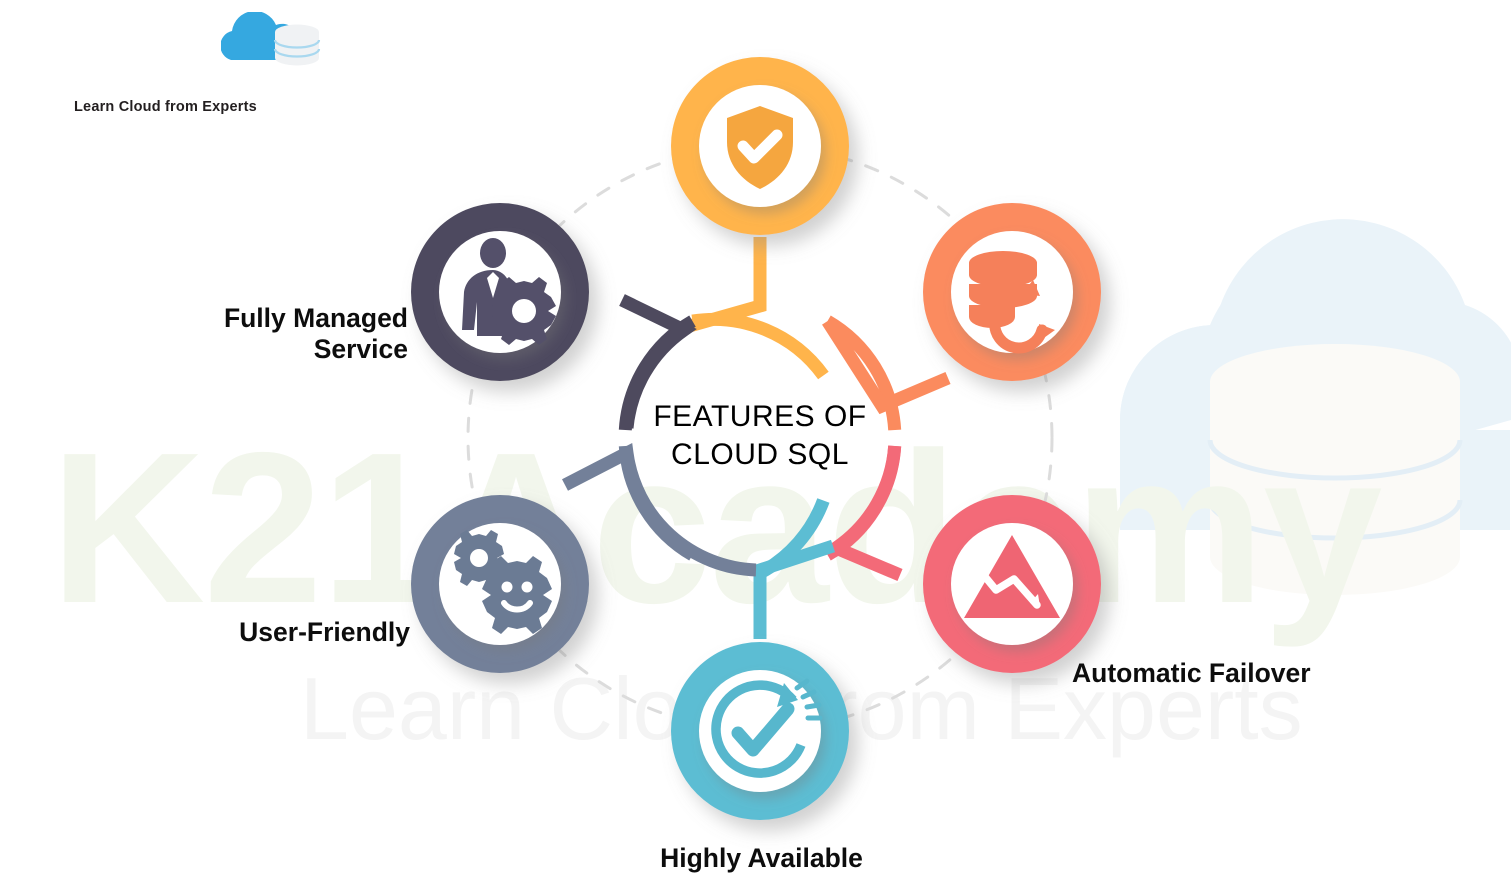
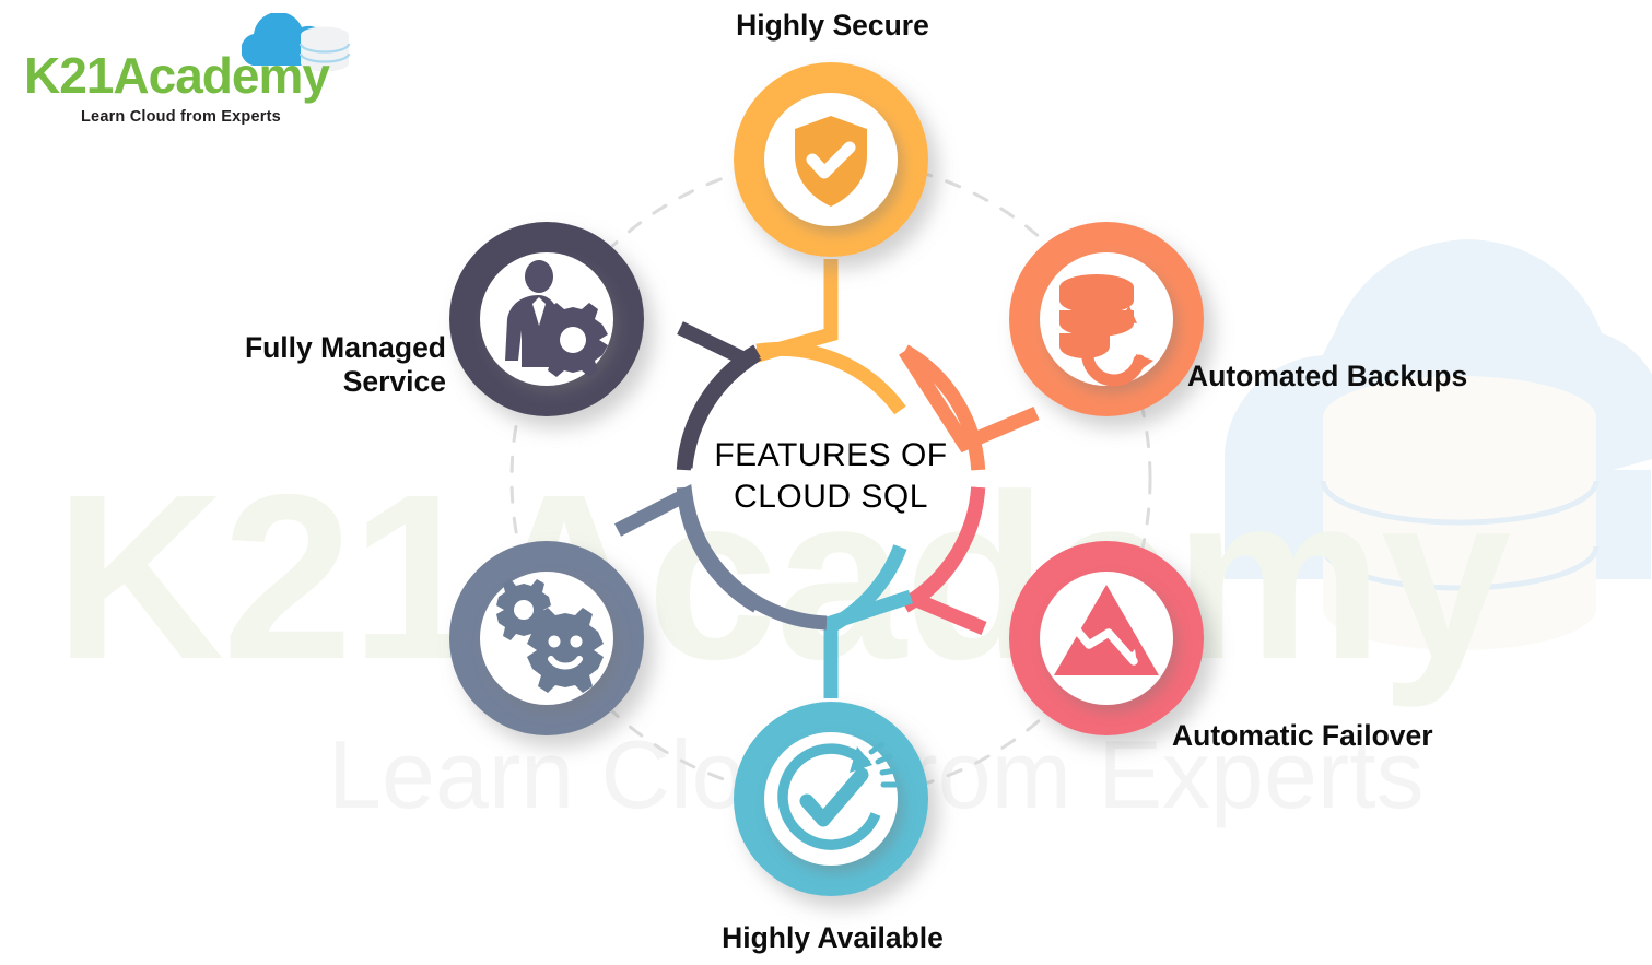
  K21admy
  Learn Cloom Experts
+ K21Academy
  Learn Cloud from Experts
  FEATURES OF
  CLOUD SQL
+ Highly Secure
+ Automated Backups
  Automatic Failover
  Highly Available
- User-Friendly
  Fully Managed
  Service
